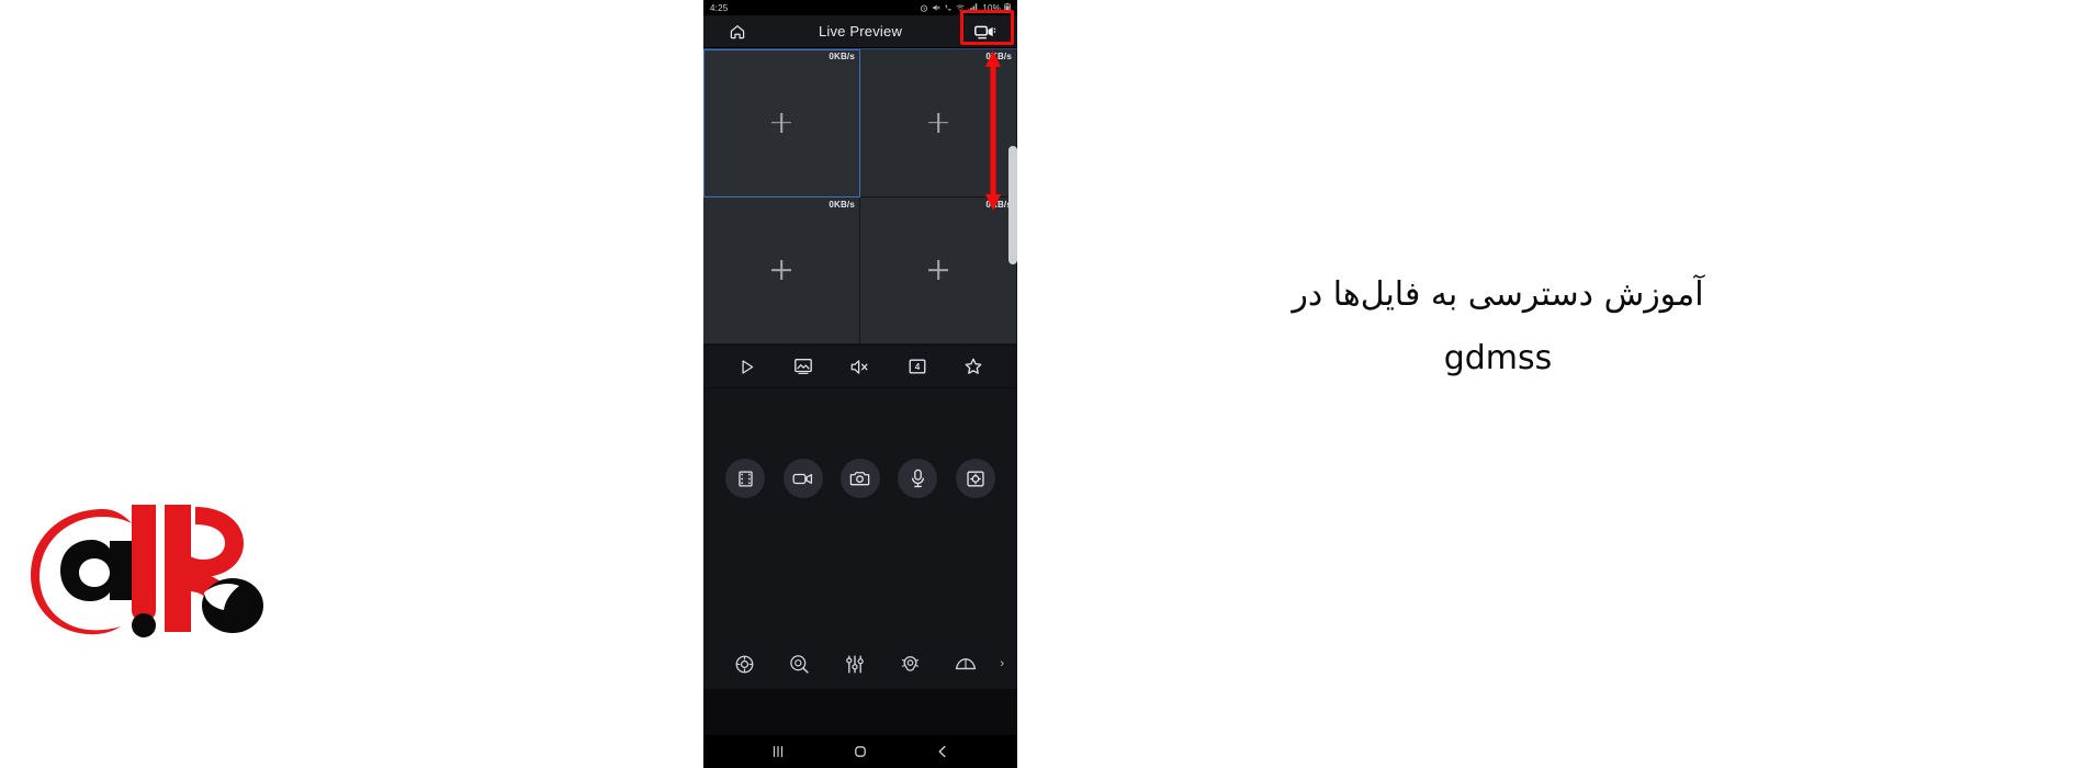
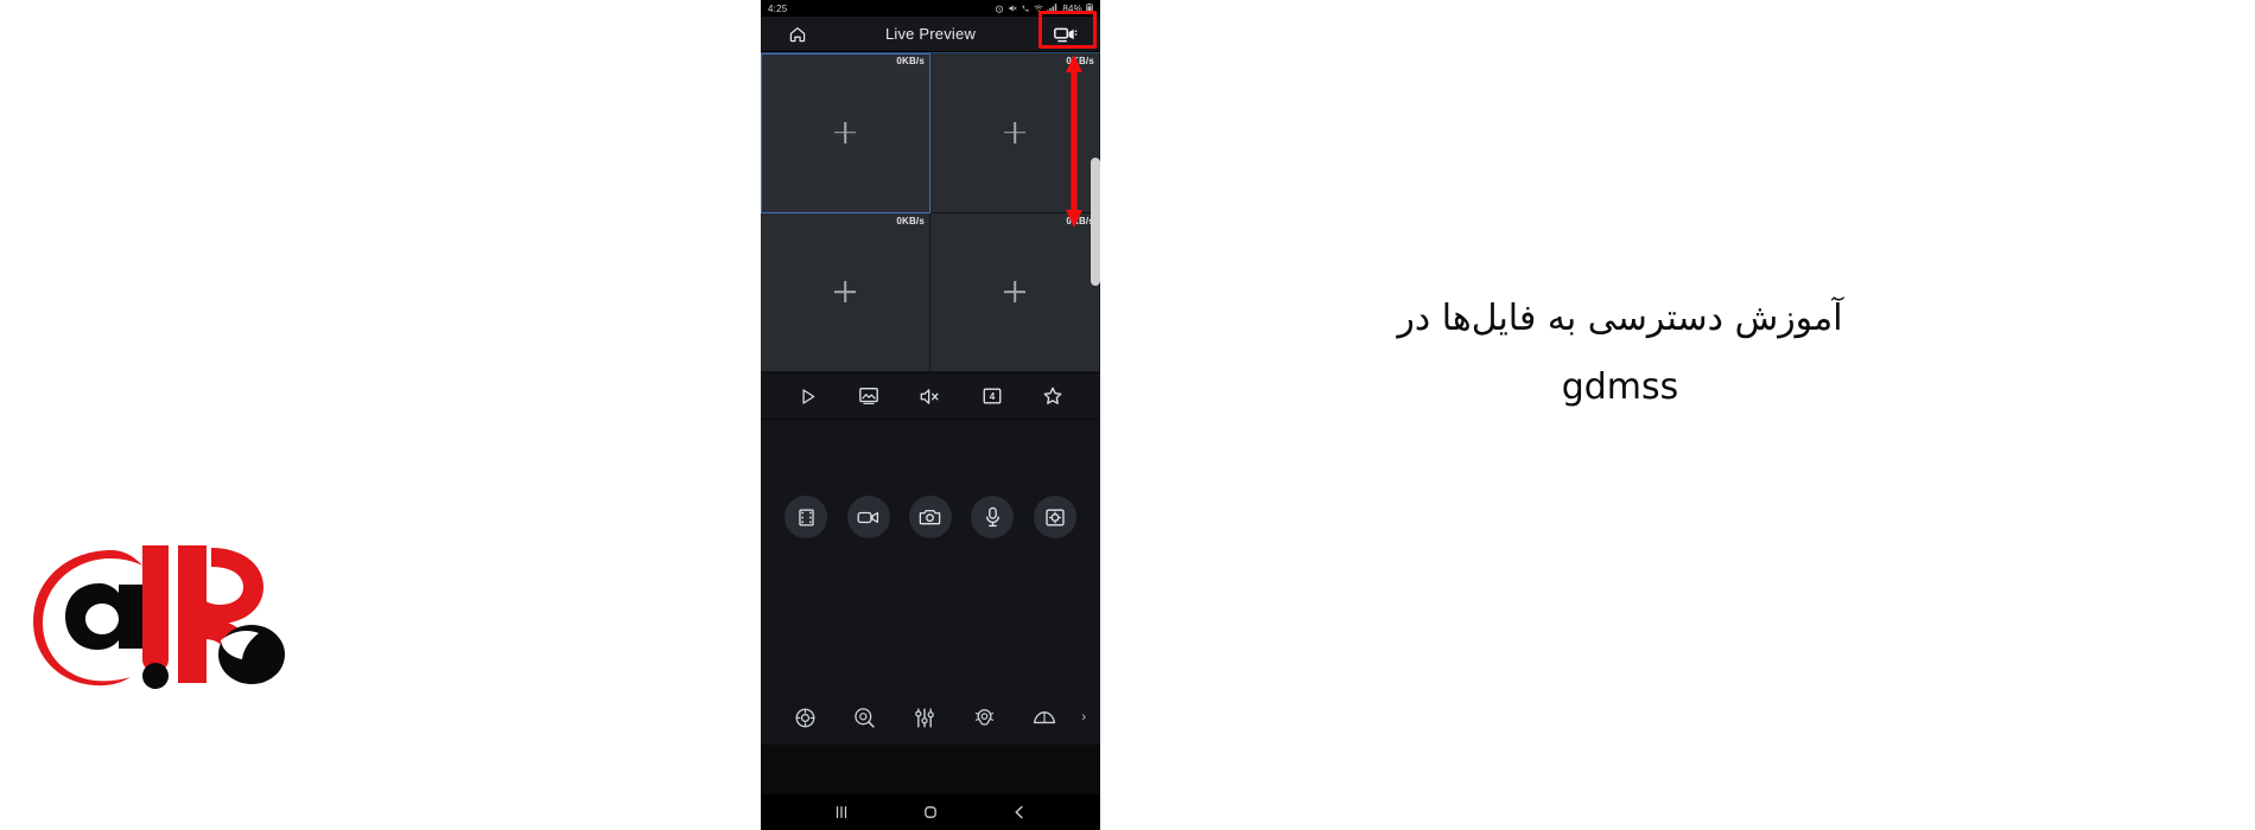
  4:25
- 10%
+ 84%
  Live Preview
  0KB/s
  0B/s
  0KB/s
  4
  ›
  آموزش دسترسی به فایلها در
  gdmss
